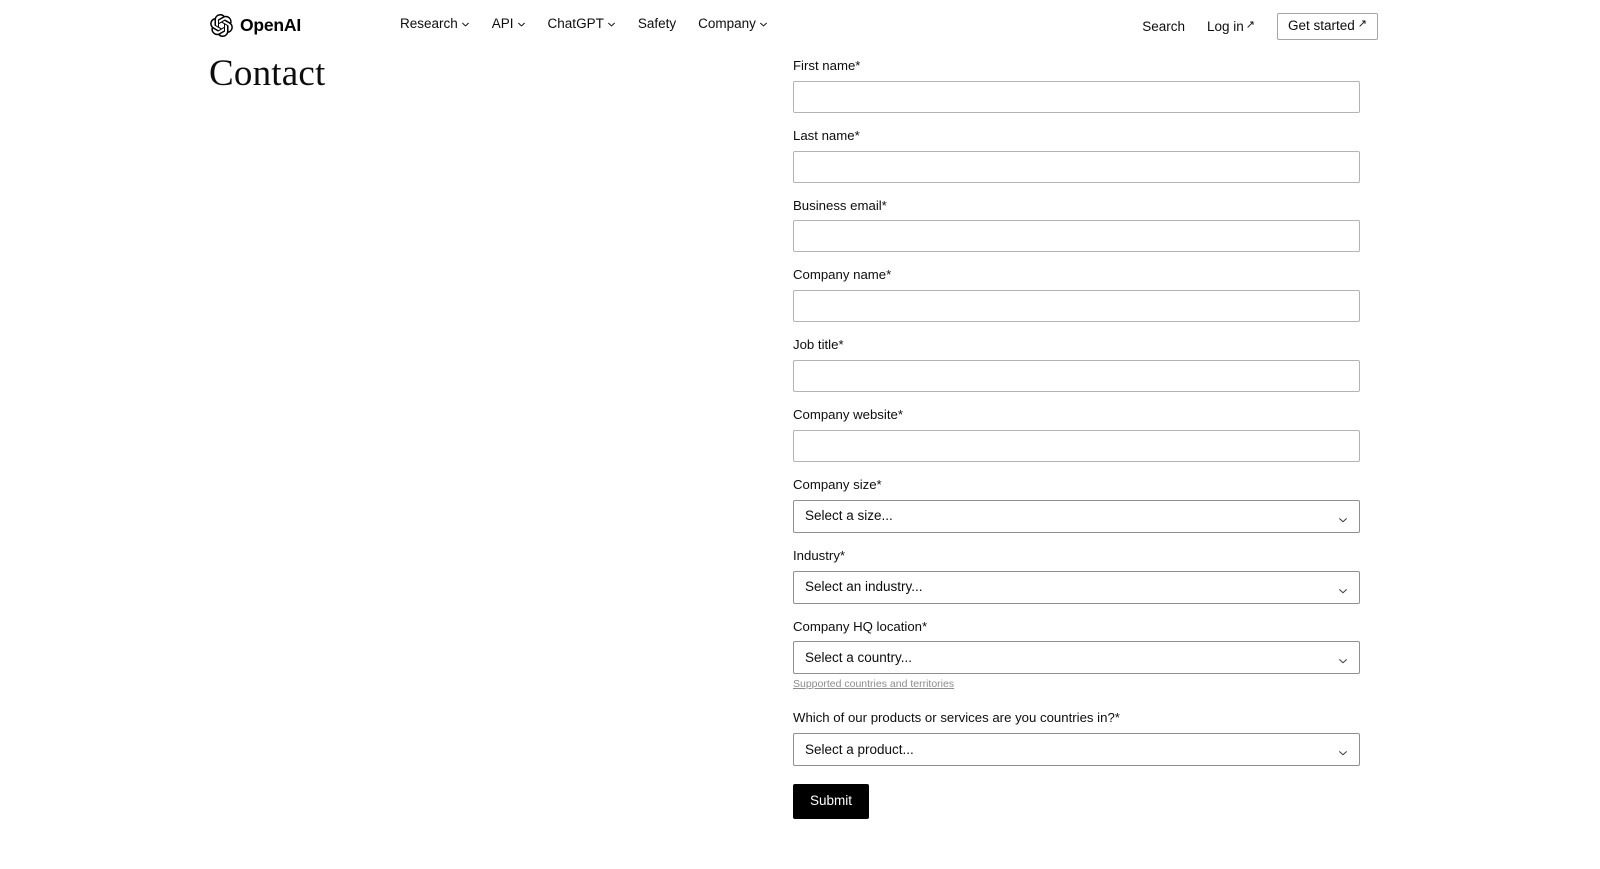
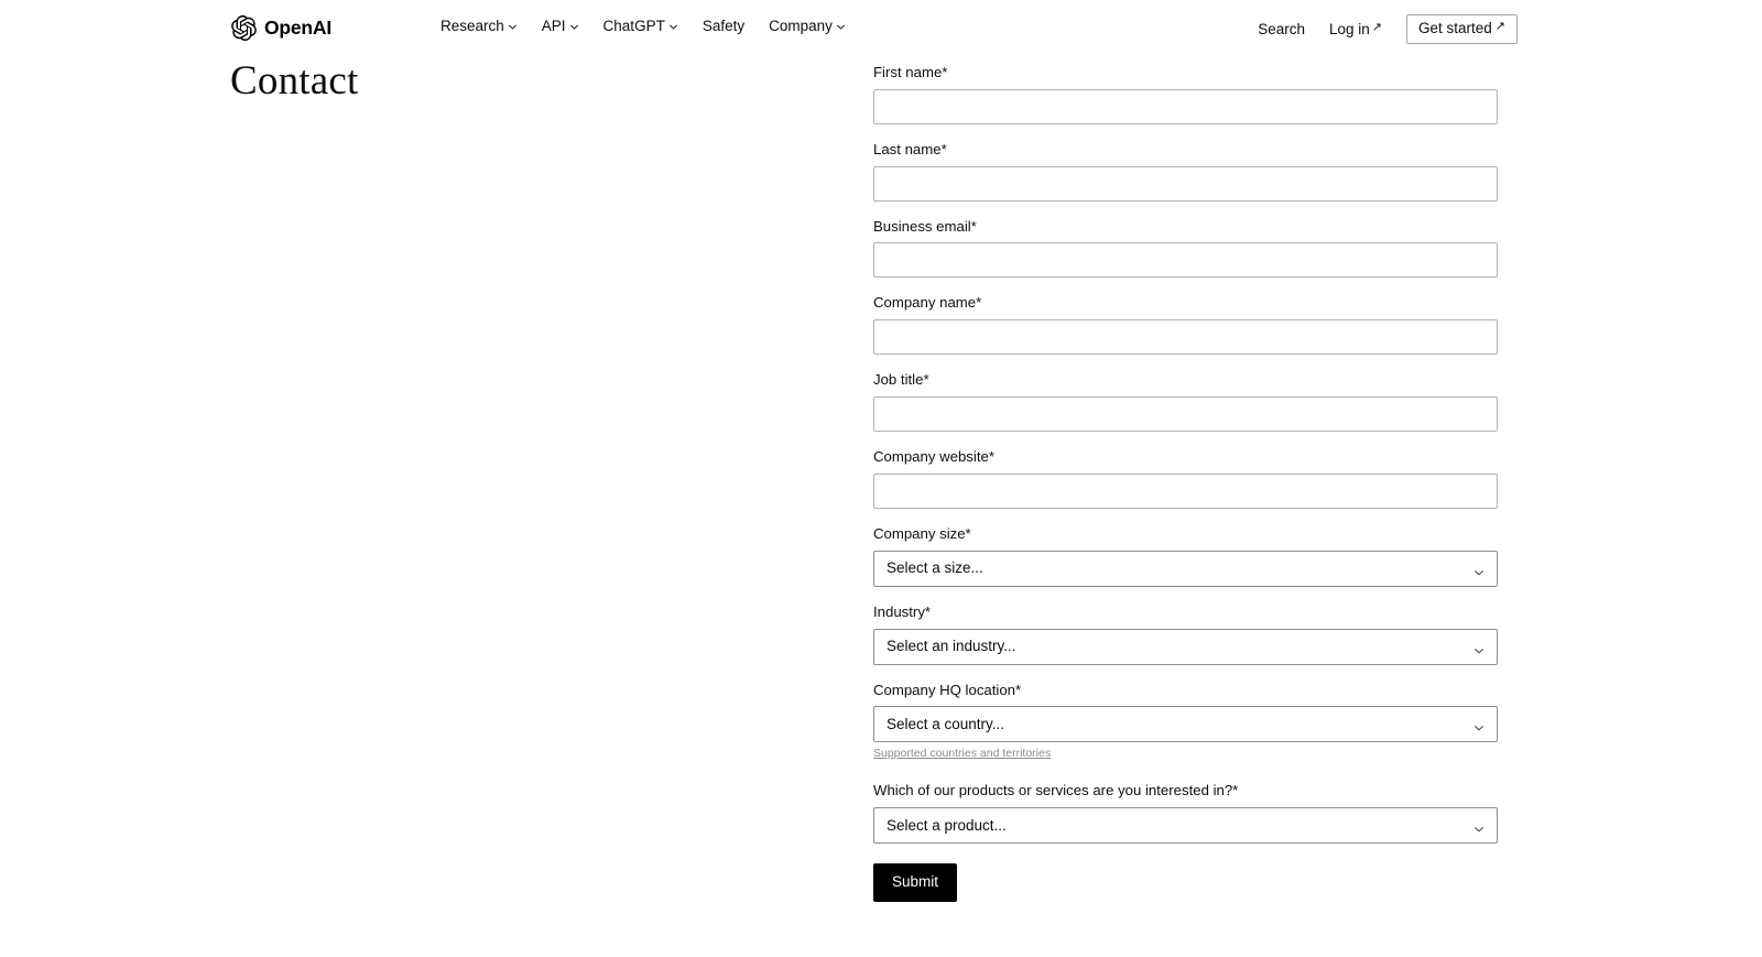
  OpenAI
  Research
  API
  ChatGPT
  Safety
  Company
  Search
  Log in
  ↗
  Get started
  ↗
  Contact
  First name*
  Last name*
  Business email*
  Company name*
  Job title*
  Company website*
  Company size*
  Select a size...
  Industry*
  Select an industry...
  Company HQ location*
  Select a country...
  Supported countries and territories
- Which of our products or services are you countries in?*
+ Which of our products or services are you interested in?*
  Select a product...
  Submit
